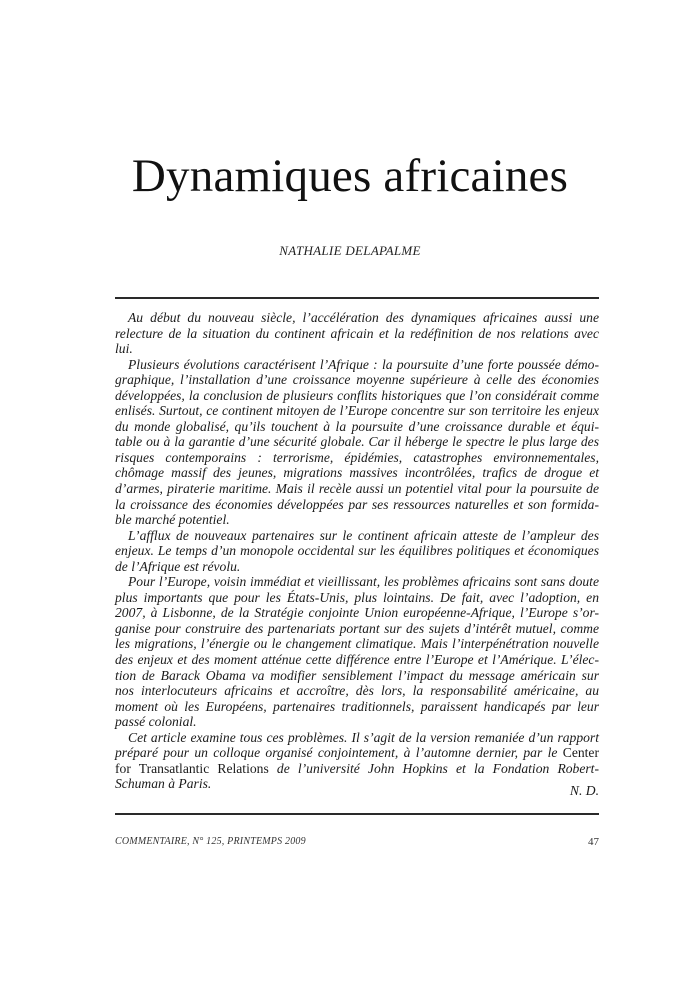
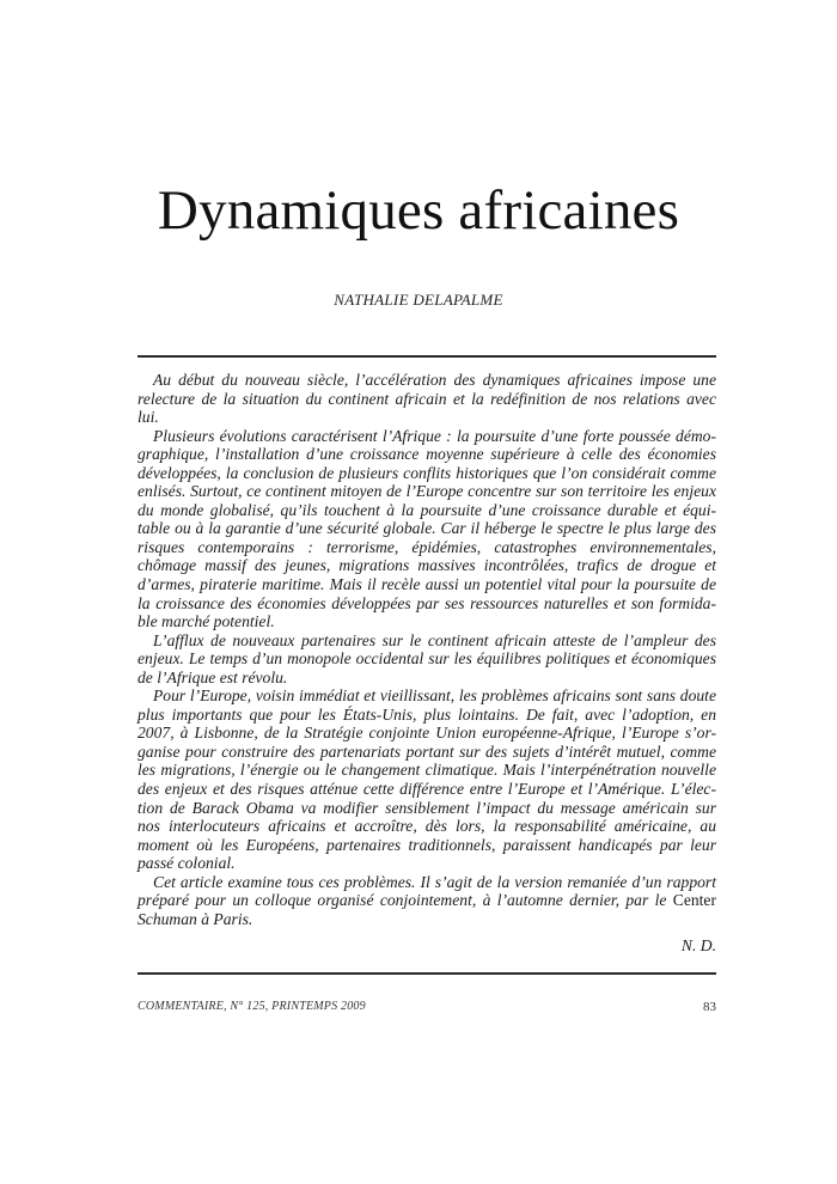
  Dynamiques africaines
  NATHALIE DELAPALME
- Au début du nouveau siècle, l’accélération des dynamiques africaines aussi une
+ Au début du nouveau siècle, l’accélération des dynamiques africaines impose une
  relecture de la situation du continent africain et la redéfinition de nos relations avec
  lui.
  Plusieurs évolutions caractérisent l’Afrique : la poursuite d’une forte poussée démo-
  graphique, l’installation d’une croissance moyenne supérieure à celle des économies
  développées, la conclusion de plusieurs conflits historiques que l’on considérait comme
  enlisés. Surtout, ce continent mitoyen de l’Europe concentre sur son territoire les enjeux
  du monde globalisé, qu’ils touchent à la poursuite d’une croissance durable et équi-
  table ou à la garantie d’une sécurité globale. Car il héberge le spectre le plus large des
  risques contemporains : terrorisme, épidémies, catastrophes environnementales,
  chômage massif des jeunes, migrations massives incontrôlées, trafics de drogue et
  d’armes, piraterie maritime. Mais il recèle aussi un potentiel vital pour la poursuite de
  la croissance des économies développées par ses ressources naturelles et son formida-
  ble marché potentiel.
  L’afflux de nouveaux partenaires sur le continent africain atteste de l’ampleur des
  enjeux. Le temps d’un monopole occidental sur les équilibres politiques et économiques
  de l’Afrique est révolu.
  Pour l’Europe, voisin immédiat et vieillissant, les problèmes africains sont sans doute
  plus importants que pour les États-Unis, plus lointains. De fait, avec l’adoption, en
  2007, à Lisbonne, de la Stratégie conjointe Union européenne-Afrique, l’Europe s’or-
  ganise pour construire des partenariats portant sur des sujets d’intérêt mutuel, comme
  les migrations, l’énergie ou le changement climatique. Mais l’interpénétration nouvelle
- des enjeux et des moment atténue cette différence entre l’Europe et l’Amérique. L’élec-
+ des enjeux et des risques atténue cette différence entre l’Europe et l’Amérique. L’élec-
  tion de Barack Obama va modifier sensiblement l’impact du message américain sur
  nos interlocuteurs africains et accroître, dès lors, la responsabilité américaine, au
  moment où les Européens, partenaires traditionnels, paraissent handicapés par leur
  passé colonial.
  Cet article examine tous ces problèmes. Il s’agit de la version remaniée d’un rapport
  préparé pour un colloque organisé conjointement, à l’automne dernier, par le Center
- for Transatlantic Relations de l’université John Hopkins et la Fondation Robert-
  Schuman à Paris.
  N. D.
  COMMENTAIRE, N° 125, PRINTEMPS 2009
- 47
+ 83
